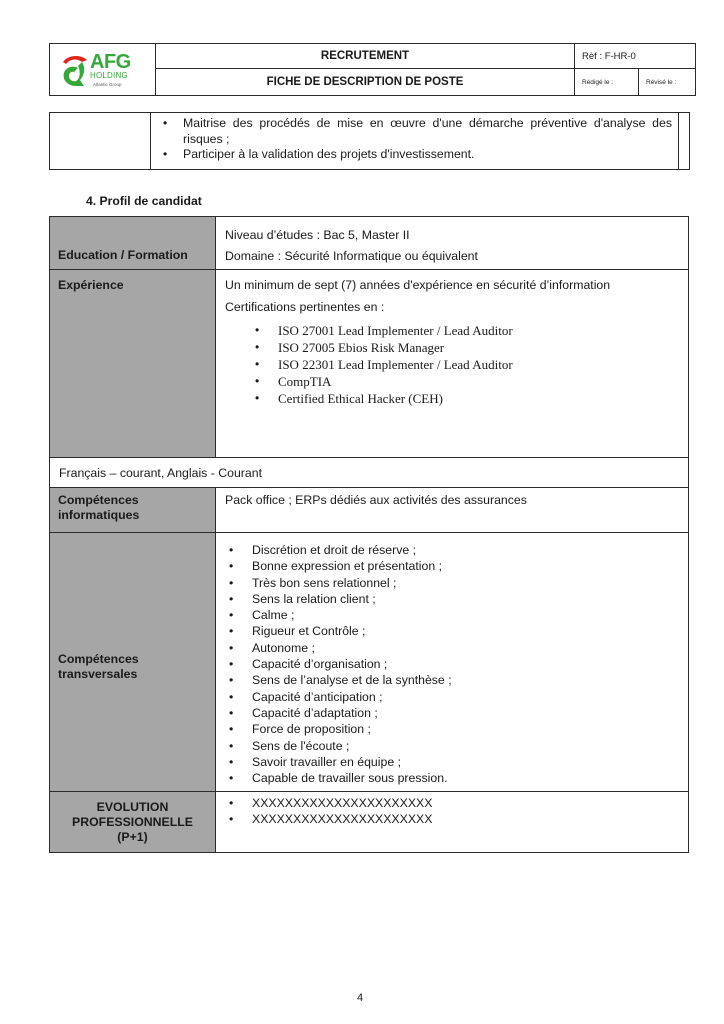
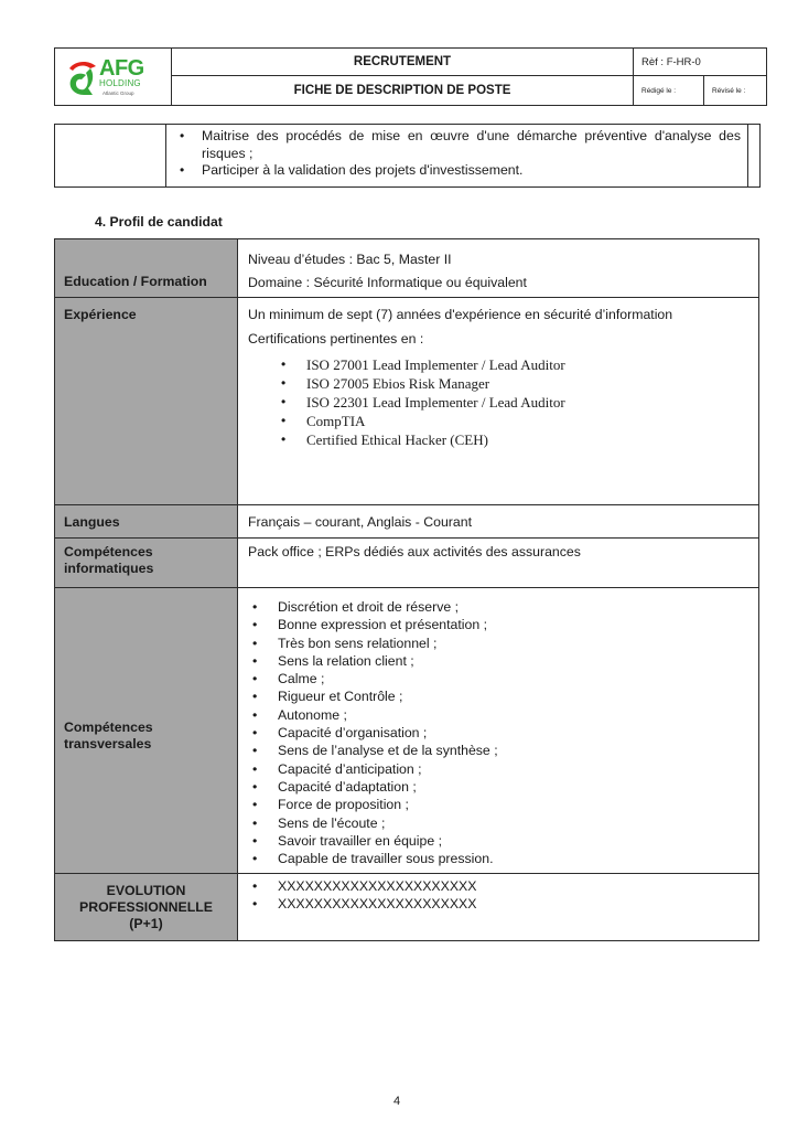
  AFG
  HOLDING
  RECRUTEMENT
  FICHE DE DESCRIPTION DE POSTE
  Rèf : F-HR-0
  Maitrise des procédés de mise en œuvre d'une démarche préventive d'analyse des risques ;
  Participer à la validation des projets d'investissement.
  4. Profil de candidat
  Education / Formation
  Niveau d’études : Bac 5, Master II
  Domaine : Sécurité Informatique ou équivalent
  Expérience
  Un minimum de sept (7) années d'expérience en sécurité d’information
  Certifications pertinentes en :
  ISO 27001 Lead Implementer / Lead Auditor
  ISO 27005 Ebios Risk Manager
  ISO 22301 Lead Implementer / Lead Auditor
  CompTIA
  Certified Ethical Hacker (CEH)
+ Langues
  Français – courant, Anglais - Courant
  Compétences informatiques
  Pack office ; ERPs dédiés aux activités des assurances
  Compétences transversales
  Discrétion et droit de réserve ;
  Bonne expression et présentation ;
  Très bon sens relationnel ;
  Sens la relation client ;
  Calme ;
  Rigueur et Contrôle ;
  Autonome ;
  Capacité d’organisation ;
  Sens de l’analyse et de la synthèse ;
  Capacité d’anticipation ;
  Capacité d’adaptation ;
  Force de proposition ;
  Sens de l'écoute ;
  Savoir travailler en équipe ;
  Capable de travailler sous pression.
  EVOLUTION
  PROFESSIONNELLE
  (P+1)
  XXXXXXXXXXXXXXXXXXXXXX
  XXXXXXXXXXXXXXXXXXXXXX
  4
